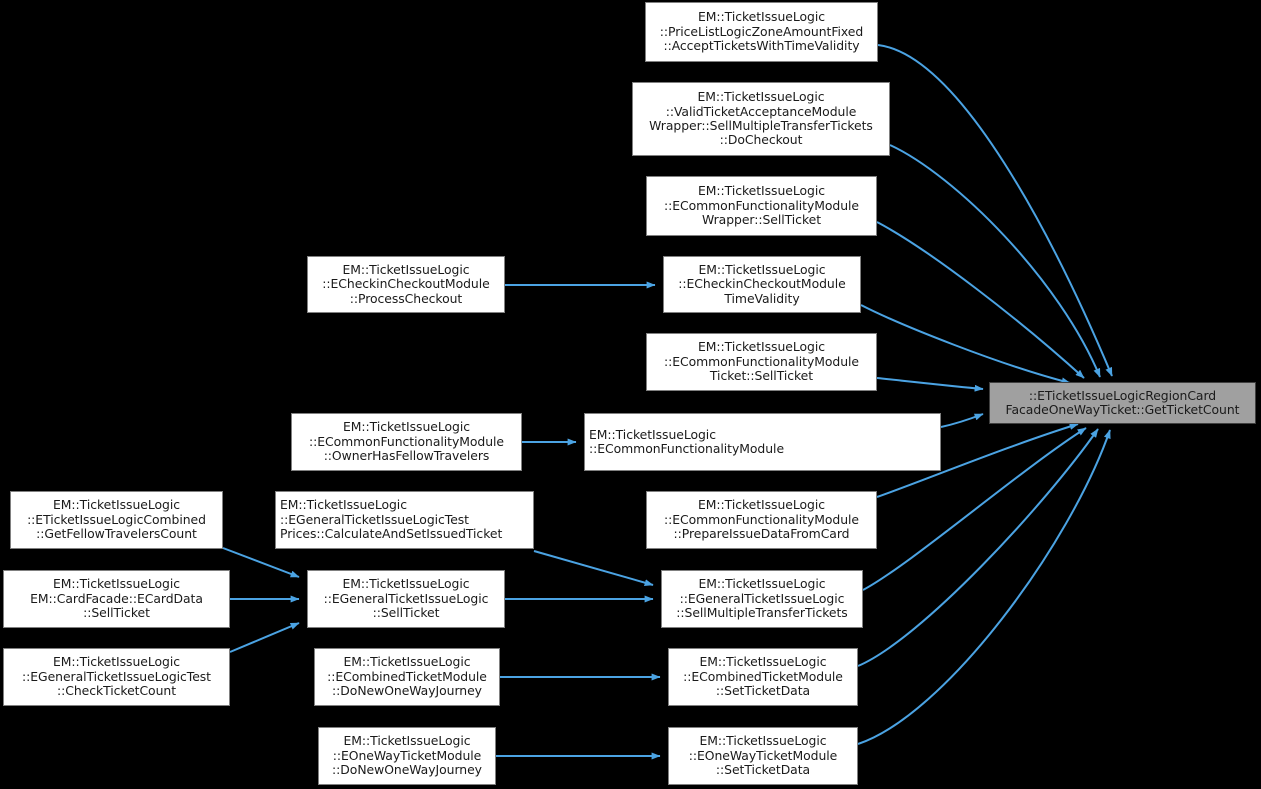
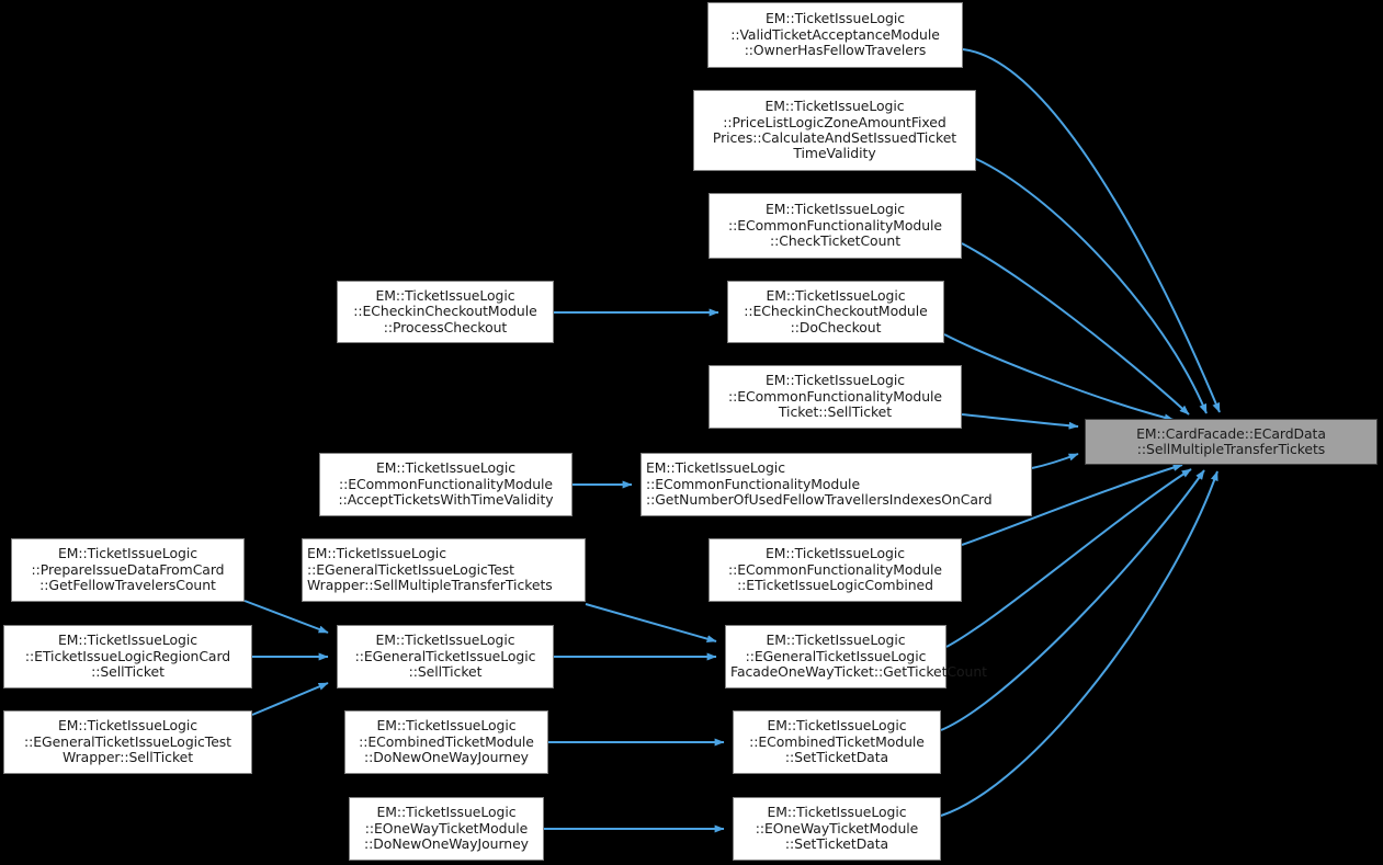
  EM::TicketIssueLogic
- ::PriceListLogicZoneAmountFixed
+ ::ValidTicketAcceptanceModule
- ::AcceptTicketsWithTimeValidity
+ ::OwnerHasFellowTravelers
  EM::TicketIssueLogic
- ::ValidTicketAcceptanceModule
+ ::PriceListLogicZoneAmountFixed
- Wrapper::SellMultipleTransferTickets
+ Prices::CalculateAndSetIssuedTicket
- ::DoCheckout
+ TimeValidity
  EM::TicketIssueLogic
  ::ECommonFunctionalityModule
- Wrapper::SellTicket
+ ::CheckTicketCount
  EM::TicketIssueLogic
  ::ECheckinCheckoutModule
  ::ProcessCheckout
  EM::TicketIssueLogic
  ::ECheckinCheckoutModule
- TimeValidity
+ ::DoCheckout
  EM::TicketIssueLogic
  ::ECommonFunctionalityModule
  Ticket::SellTicket
- ::ETicketIssueLogicRegionCard
+ EM::CardFacade::ECardData
- FacadeOneWayTicket::GetTicketCount
+ ::SellMultipleTransferTickets
  EM::TicketIssueLogic
  ::ECommonFunctionalityModule
- ::OwnerHasFellowTravelers
+ ::AcceptTicketsWithTimeValidity
  EM::TicketIssueLogic
  ::ECommonFunctionalityModule
+ ::GetNumberOfUsedFellowTravellersIndexesOnCard
  EM::TicketIssueLogic
- ::ETicketIssueLogicCombined
+ ::PrepareIssueDataFromCard
  ::GetFellowTravelersCount
  EM::TicketIssueLogic
  ::EGeneralTicketIssueLogicTest
- Prices::CalculateAndSetIssuedTicket
+ Wrapper::SellMultipleTransferTickets
  EM::TicketIssueLogic
  ::ECommonFunctionalityModule
- ::PrepareIssueDataFromCard
+ ::ETicketIssueLogicCombined
  EM::TicketIssueLogic
- EM::CardFacade::ECardData
+ ::ETicketIssueLogicRegionCard
  ::SellTicket
  EM::TicketIssueLogic
  ::EGeneralTicketIssueLogic
  ::SellTicket
  EM::TicketIssueLogic
  ::EGeneralTicketIssueLogic
- ::SellMultipleTransferTickets
+ FacadeOneWayTicket::GetTicketCount
  EM::TicketIssueLogic
  ::EGeneralTicketIssueLogicTest
- ::CheckTicketCount
+ Wrapper::SellTicket
  EM::TicketIssueLogic
  ::ECombinedTicketModule
  ::DoNewOneWayJourney
  EM::TicketIssueLogic
  ::ECombinedTicketModule
  ::SetTicketData
  EM::TicketIssueLogic
  ::EOneWayTicketModule
  ::DoNewOneWayJourney
  EM::TicketIssueLogic
  ::EOneWayTicketModule
  ::SetTicketData
